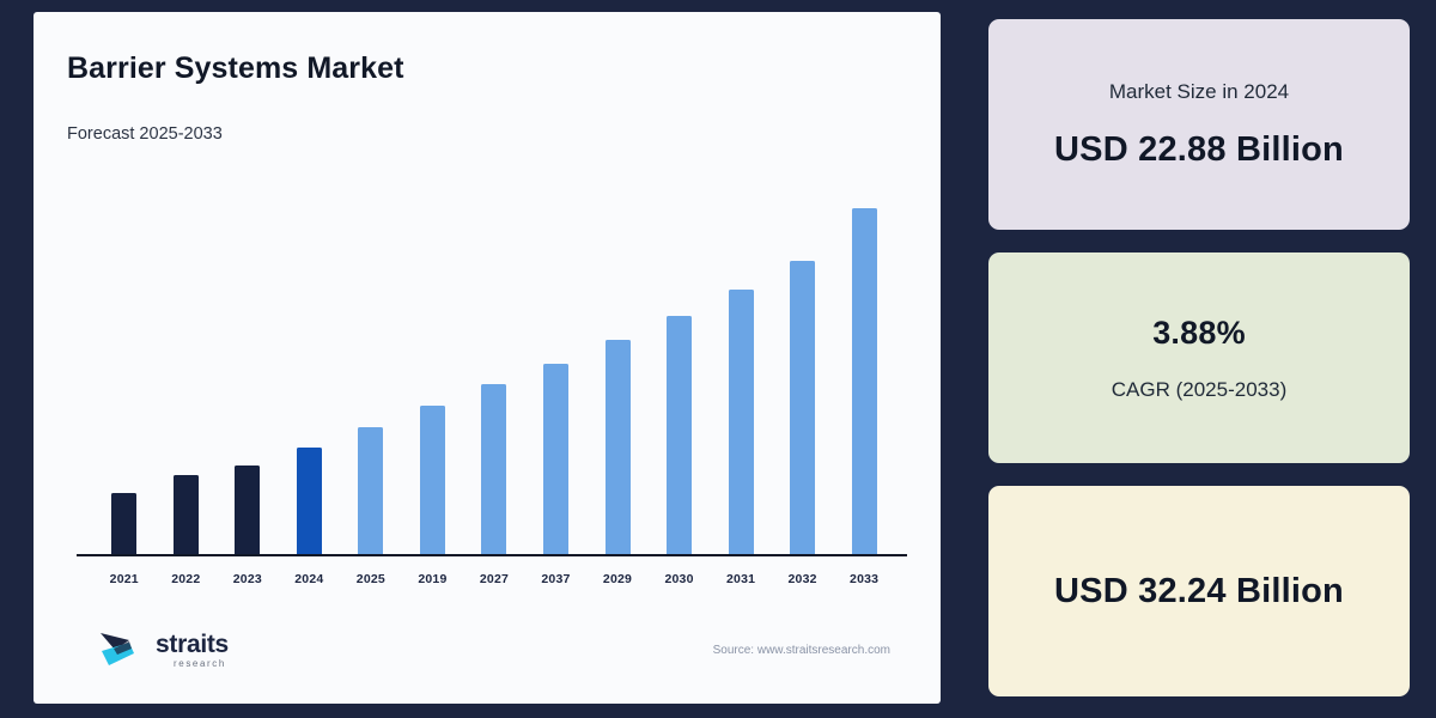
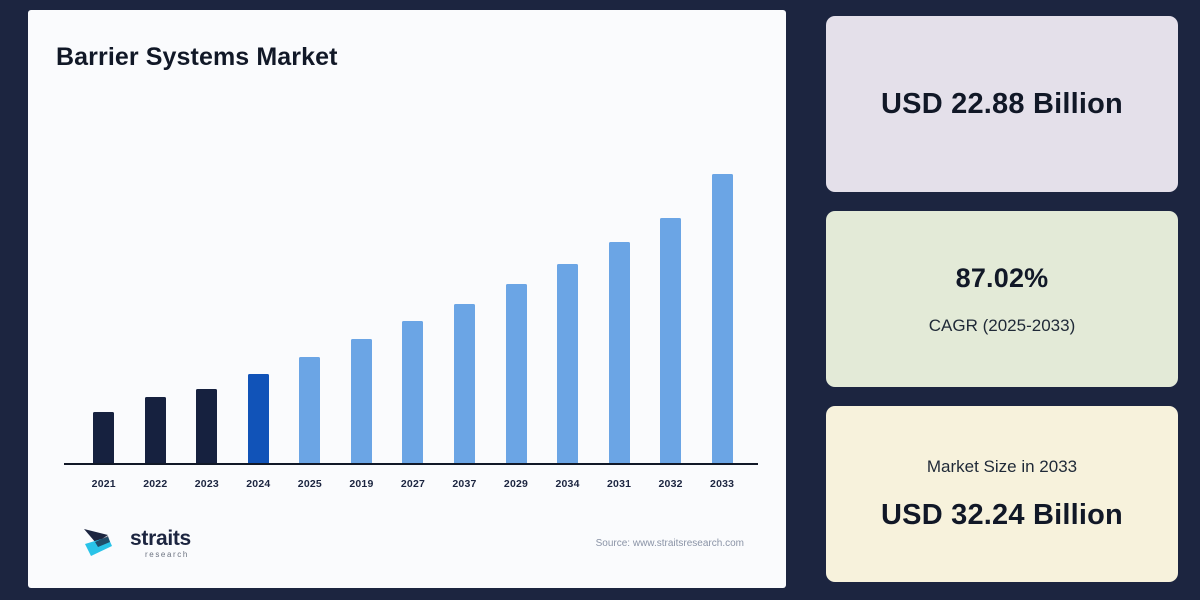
  Barrier Systems Market
- Forecast 2025-2033
  2021
  2022
  2023
  2024
  2025
  2019
  2027
  2037
  2029
- 2030
+ 2034
  2031
  2032
  2033
  straits
  research
  Source: www.straitsresearch.com
- Market Size in 2024
  USD 22.88 Billion
- 3.88%
+ 87.02%
  CAGR (2025-2033)
+ Market Size in 2033
  USD 32.24 Billion
